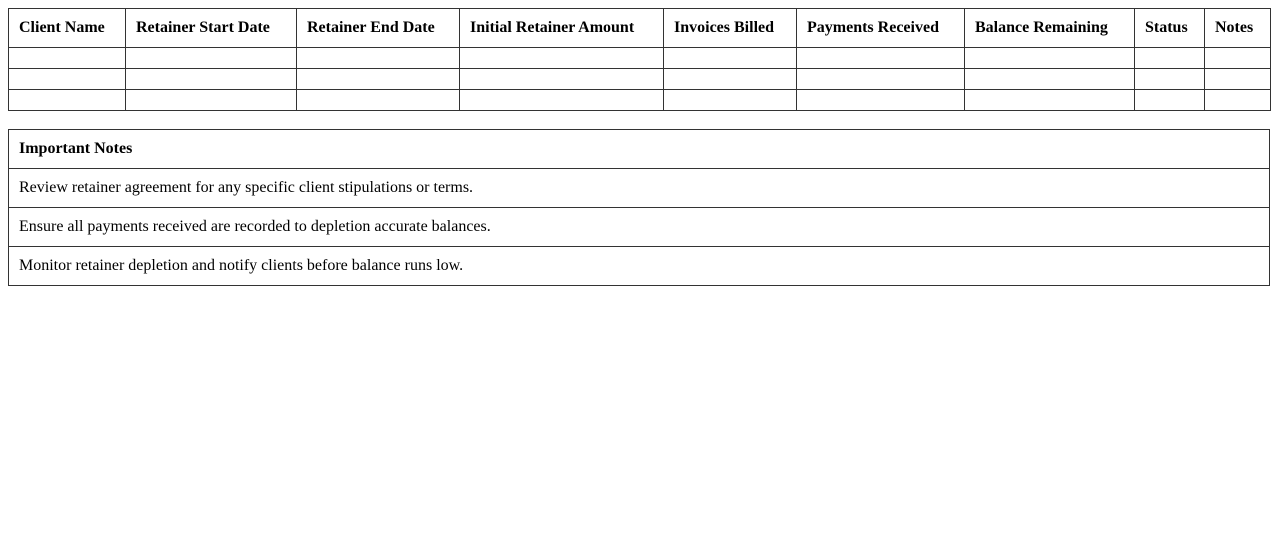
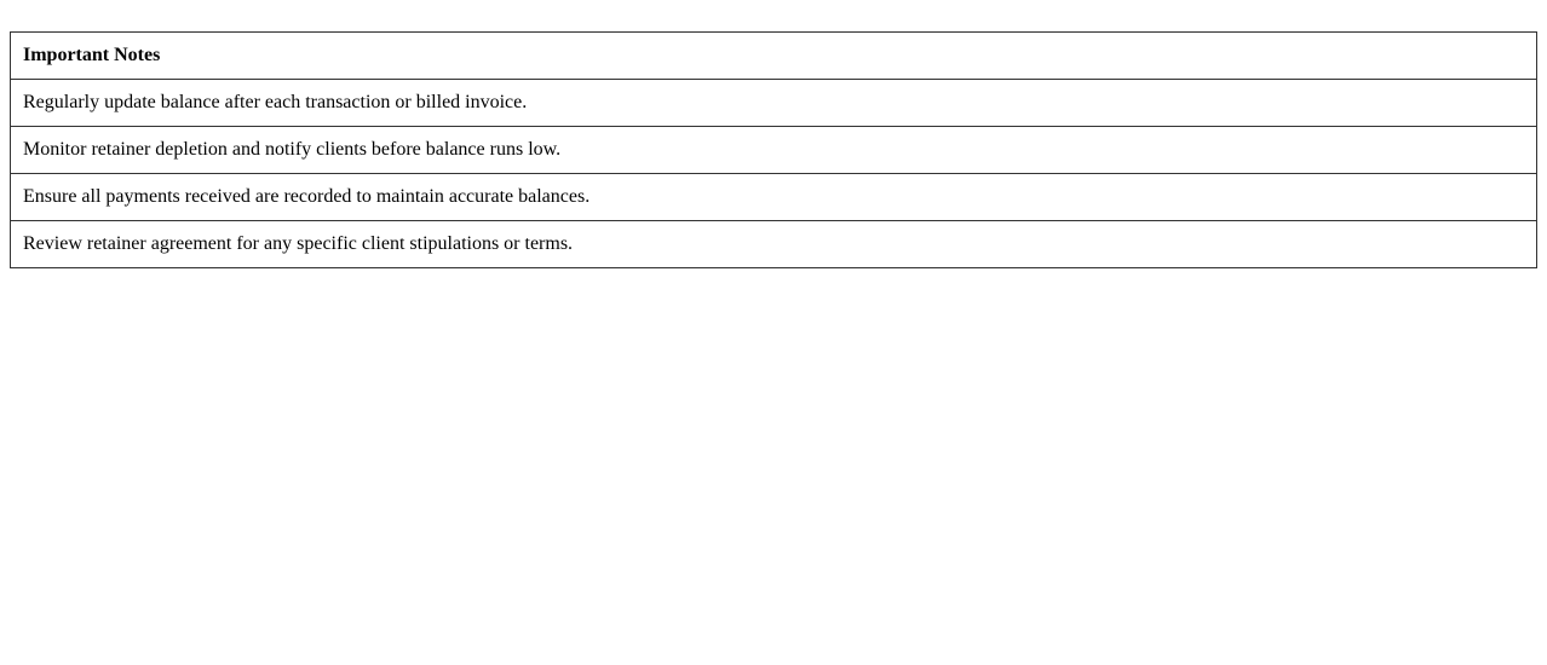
- Client Name	Retainer Start Date	Retainer End Date	Initial Retainer Amount	Invoices Billed	Payments Received	Balance Remaining	Status	Notes
  Important Notes
+ Regularly update balance after each transaction or billed invoice.
- Review retainer agreement for any specific client stipulations or terms.
+ Monitor retainer depletion and notify clients before balance runs low.
- Ensure all payments received are recorded to depletion accurate balances.
+ Ensure all payments received are recorded to maintain accurate balances.
- Monitor retainer depletion and notify clients before balance runs low.
+ Review retainer agreement for any specific client stipulations or terms.
